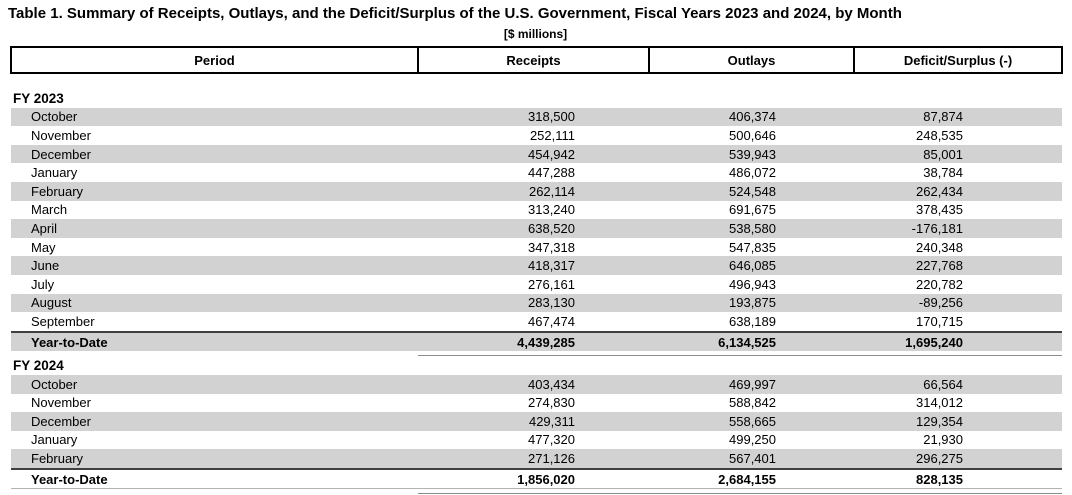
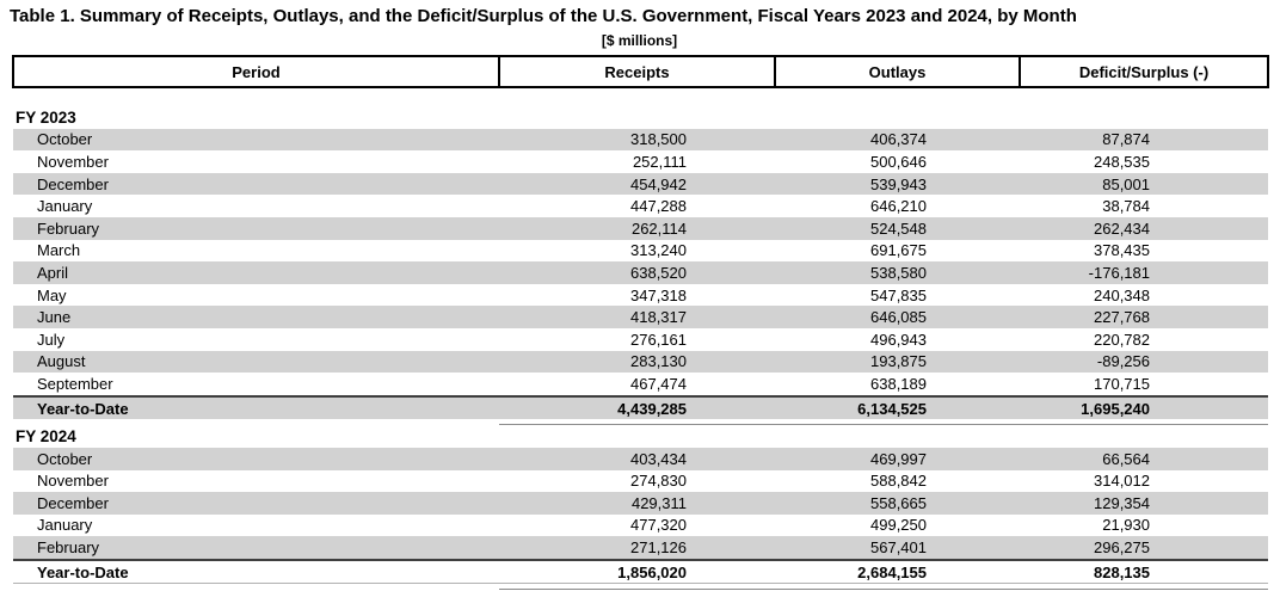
  Table 1. Summary of Receipts, Outlays, and the Deficit/Surplus of the U.S. Government, Fiscal Years 2023 and 2024, by Month
  [$ millions]
  Period	Receipts	Outlays	Deficit/Surplus (-)
  FY 2023
  October	318,500	406,374	87,874
  November	252,111	500,646	248,535
  December	454,942	539,943	85,001
- January	447,288	486,072	38,784
+ January	447,288	646,210	38,784
  February	262,114	524,548	262,434
  March	313,240	691,675	378,435
  April	638,520	538,580	-176,181
  May	347,318	547,835	240,348
  June	418,317	646,085	227,768
  July	276,161	496,943	220,782
  August	283,130	193,875	-89,256
  September	467,474	638,189	170,715
  Year-to-Date	4,439,285	6,134,525	1,695,240
  FY 2024
  October	403,434	469,997	66,564
  November	274,830	588,842	314,012
  December	429,311	558,665	129,354
  January	477,320	499,250	21,930
  February	271,126	567,401	296,275
  Year-to-Date	1,856,020	2,684,155	828,135
